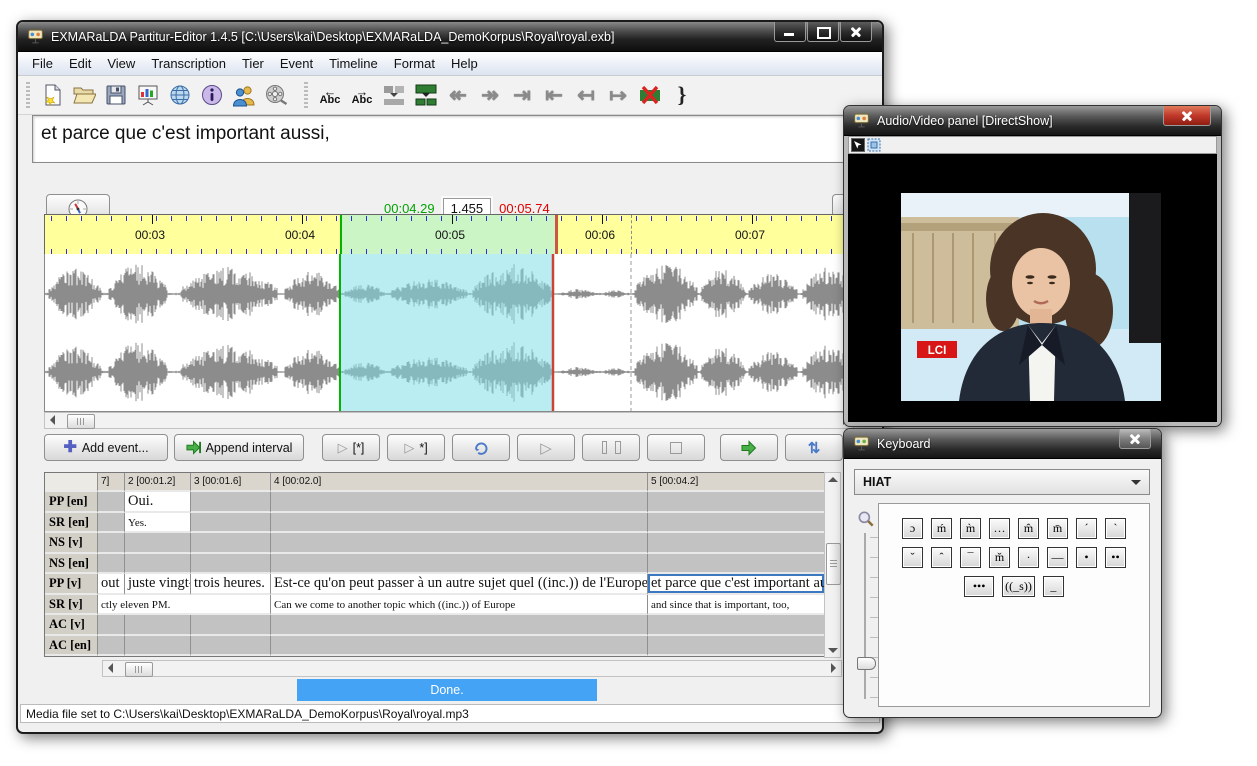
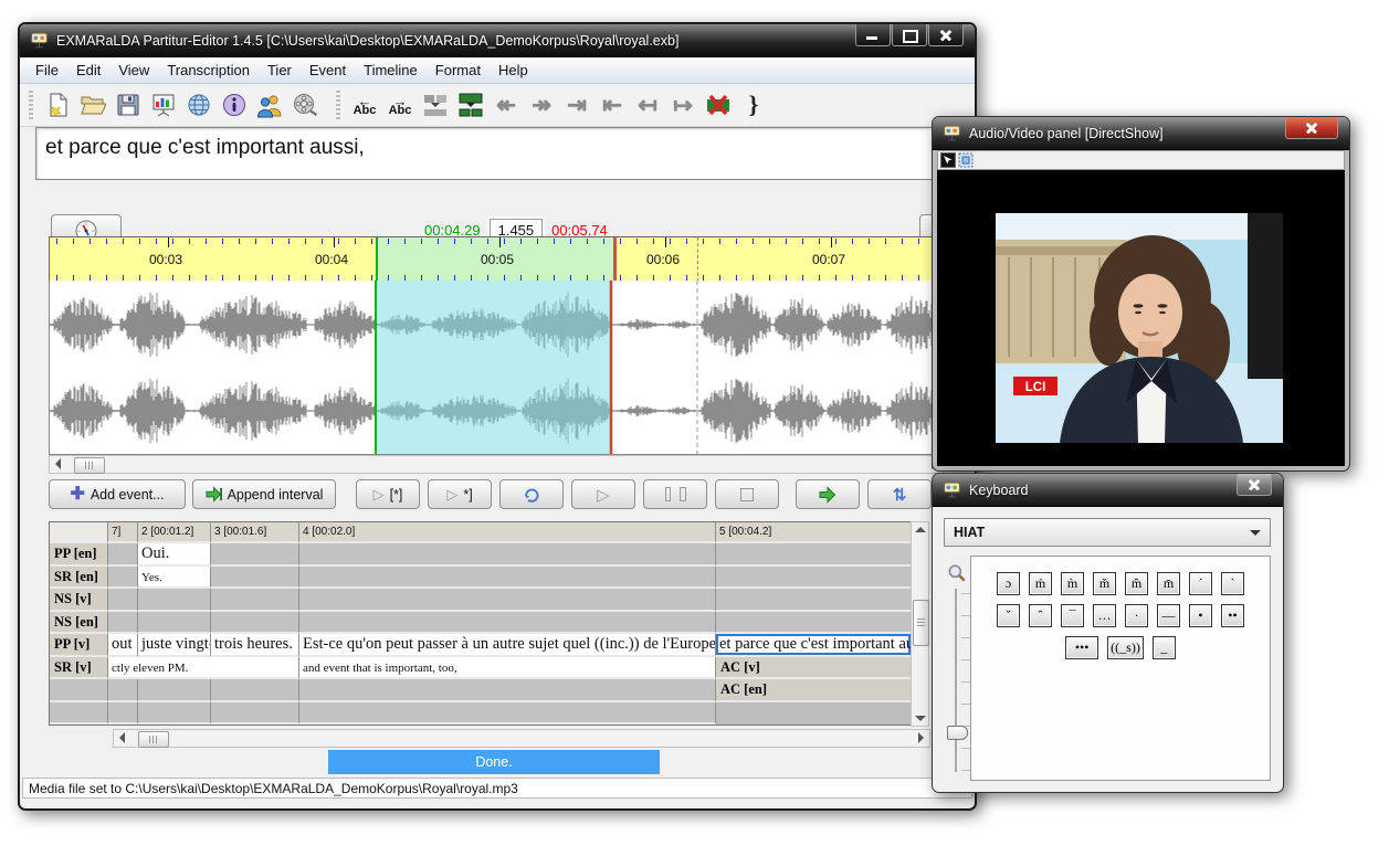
  EXMARaLDA Partitur-Editor 1.4.5 [C:\Users\kai\Desktop\EXMARaLDA_DemoKorpus\Royal\royal.exb]
  File
  Edit
  View
  Transcription
  Tier
  Event
  Timeline
  Format
  Help
  ←
  Abc
  →
  Abc
  ↞
  ↠
  ⇥
  ⇤
  ↤
  ↦
  }
  et parce que c'est important aussi,
  00:04.29
  1.455
  00:05.74
  00:03
  00:04
  00:05
  00:06
  00:07
  ✚
  Add event...
  Append interval
  ▷
  [*]
  ▷
  *]
  ▷
  ⇅
  7]
  2 [00:01.2]
  3 [00:01.6]
  4 [00:02.0]
  5 [00:04.2]
  PP [en]
  Oui.
  SR [en]
  Yes.
  NS [v]
  NS [en]
  PP [v]
  out
  juste vingt
  trois heures.
  Est-ce qu'on peut passer à un autre sujet quel ((inc.)) de l'Europe
  et parce que c'est important a
  SR [v]
  ctly eleven PM.
- Can we come to another topic which ((inc.)) of Europe
- and since that is important, too,
+ and event that is important, too,
  AC [v]
  AC [en]
  Done.
  Media file set to C:\Users\kai\Desktop\EXMARaLDA_DemoKorpus\Royal\royal.mp3
  Audio/Video panel [DirectShow]
  LCI
  Keyboard
  HIAT
  ɔ
  ḿ
  m̀
- …
+ m̌
  m̂
  m̄
  ´
  `
  ˇ
  ˆ
  ¯
- m̌
+ …
  ·
  —
  •
  ••
  •••
  ((_s))
  _
